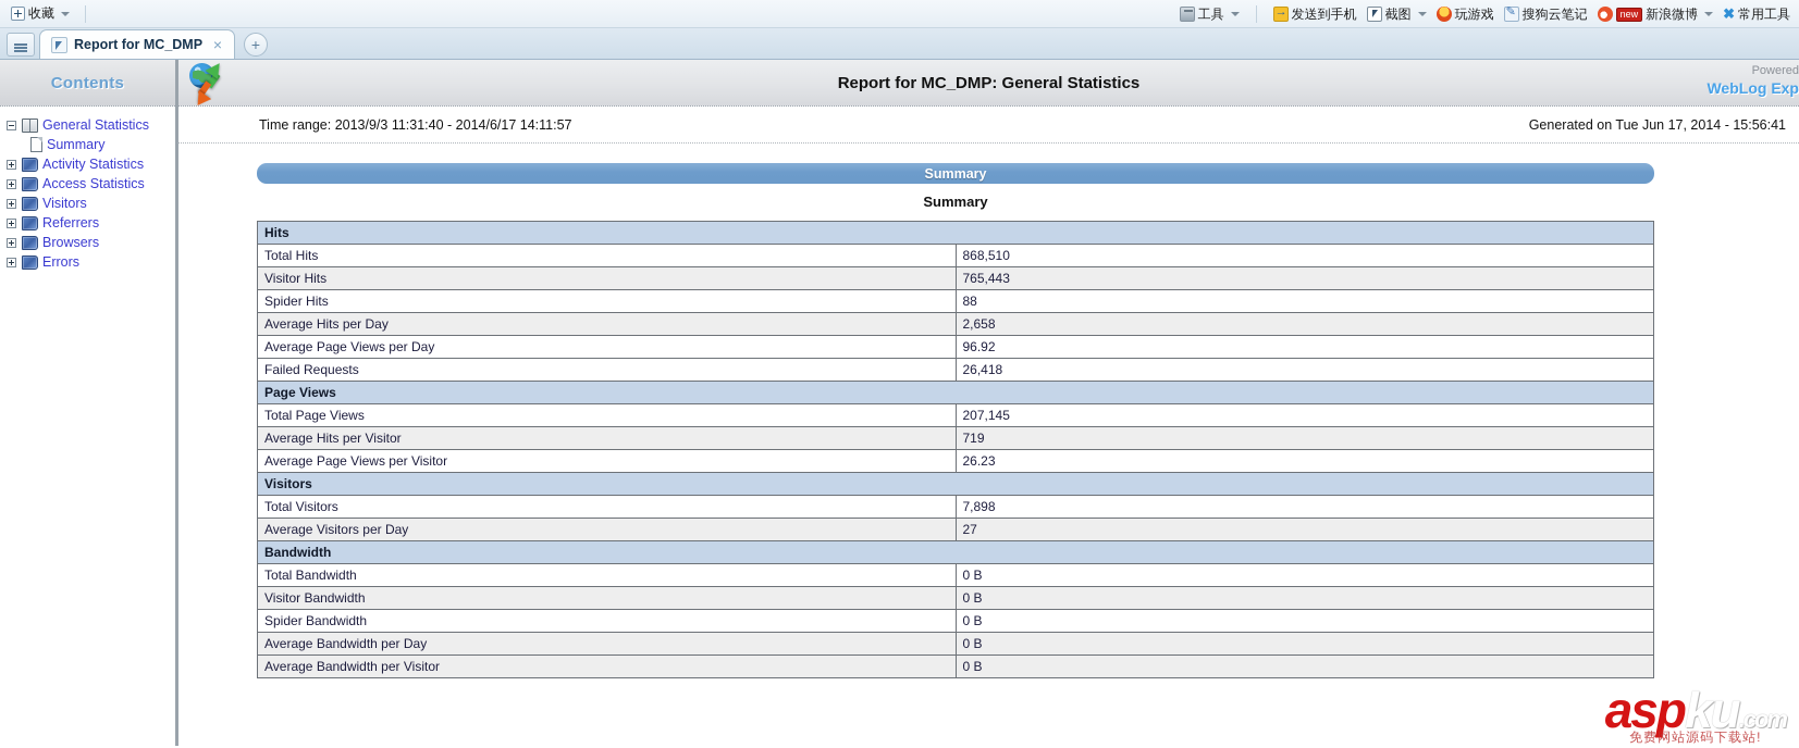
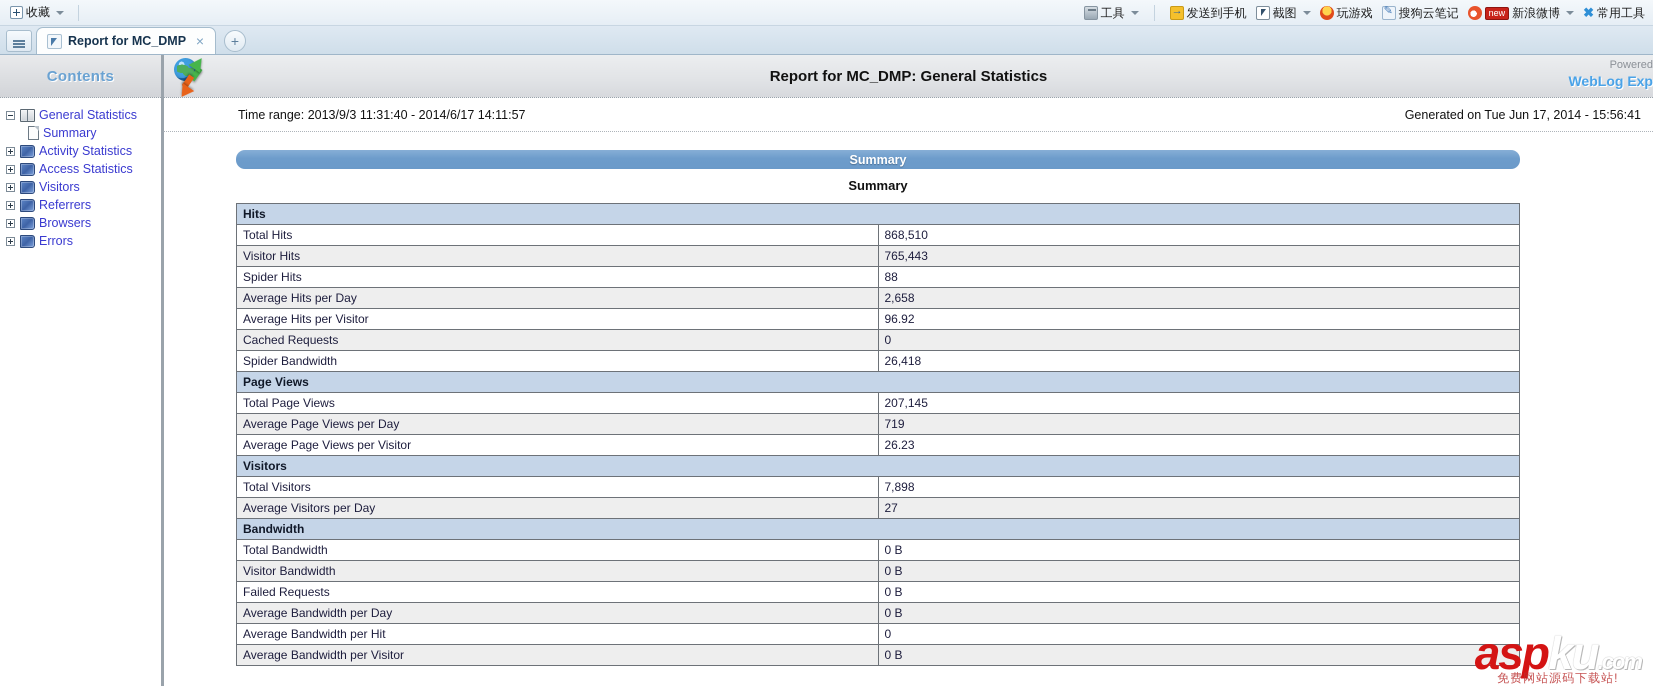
  收藏
  工具
  发送到手机
  截图
  玩游戏
  搜狗云笔记
  new
  新浪微博
  ✖
  常用工具
  Report for MC_DMP
  ×
  +
  Contents
  General Statistics
  Summary
  Activity Statistics
  Access Statistics
  Visitors
  Referrers
  Browsers
  Errors
  Report for MC_DMP: General Statistics
  Powered
  WebLog Exp
  Time range: 2013/9/3 11:31:40 - 2014/6/17 14:11:57
  Generated on Tue Jun 17, 2014 - 15:56:41
  Summary
  Summary
  Hits
  Total Hits	868,510
  Visitor Hits	765,443
  Spider Hits	88
  Average Hits per Day	2,658
- Average Page Views per Day	96.92
+ Average Hits per Visitor	96.92
+ Cached Requests	0
- Failed Requests	26,418
+ Spider Bandwidth	26,418
  Page Views
  Total Page Views	207,145
- Average Hits per Visitor	719
+ Average Page Views per Day	719
  Average Page Views per Visitor	26.23
  Visitors
  Total Visitors	7,898
  Average Visitors per Day	27
  Bandwidth
  Total Bandwidth	0 B
  Visitor Bandwidth	0 B
- Spider Bandwidth	0 B
+ Failed Requests	0 B
  Average Bandwidth per Day	0 B
+ Average Bandwidth per Hit	0
  Average Bandwidth per Visitor	0 B
  aspku.com
  免费网站源码下载站!
